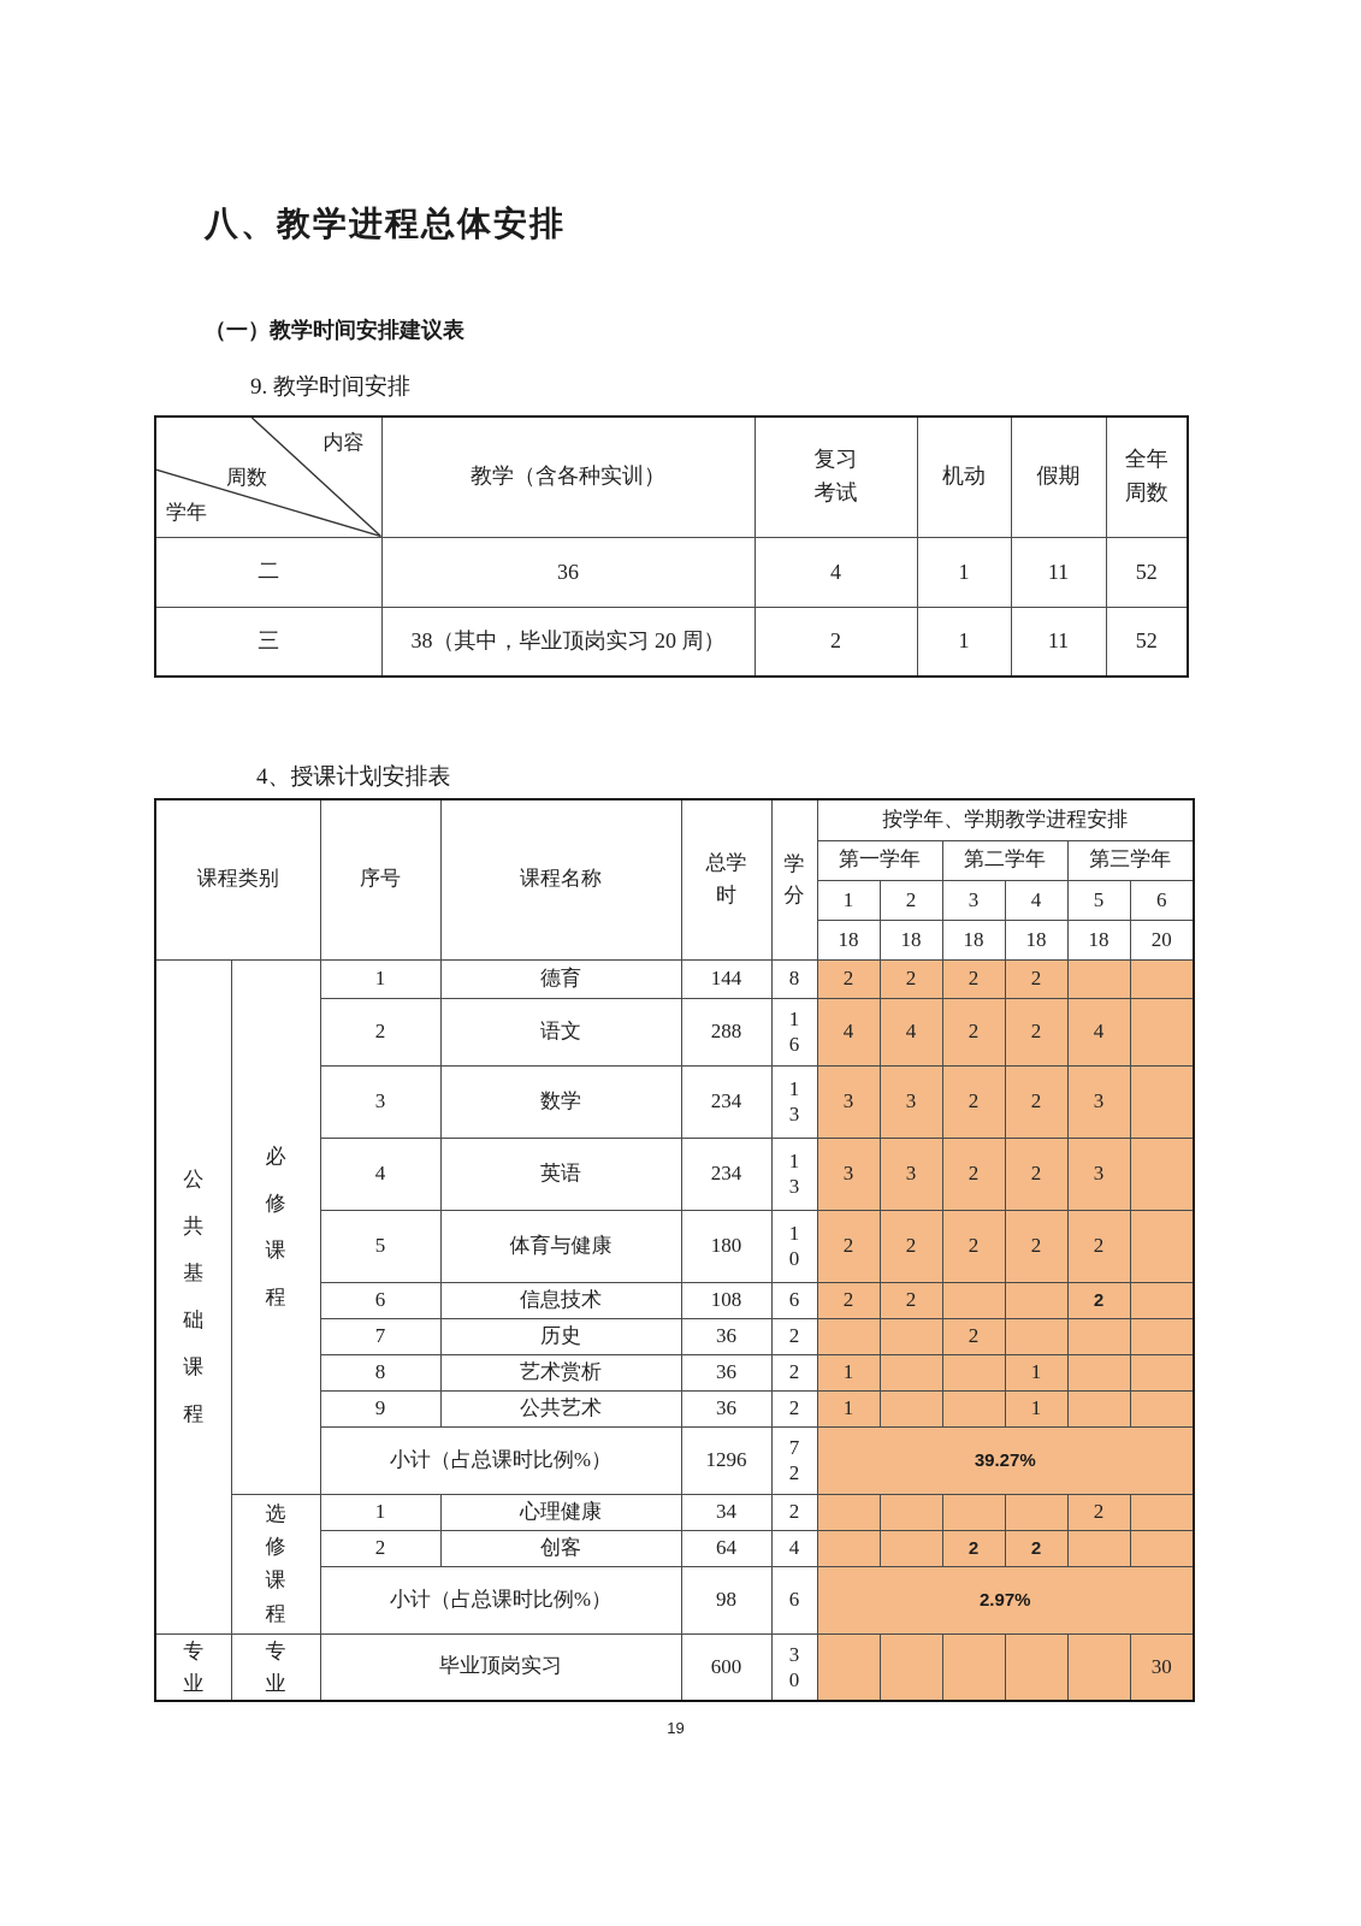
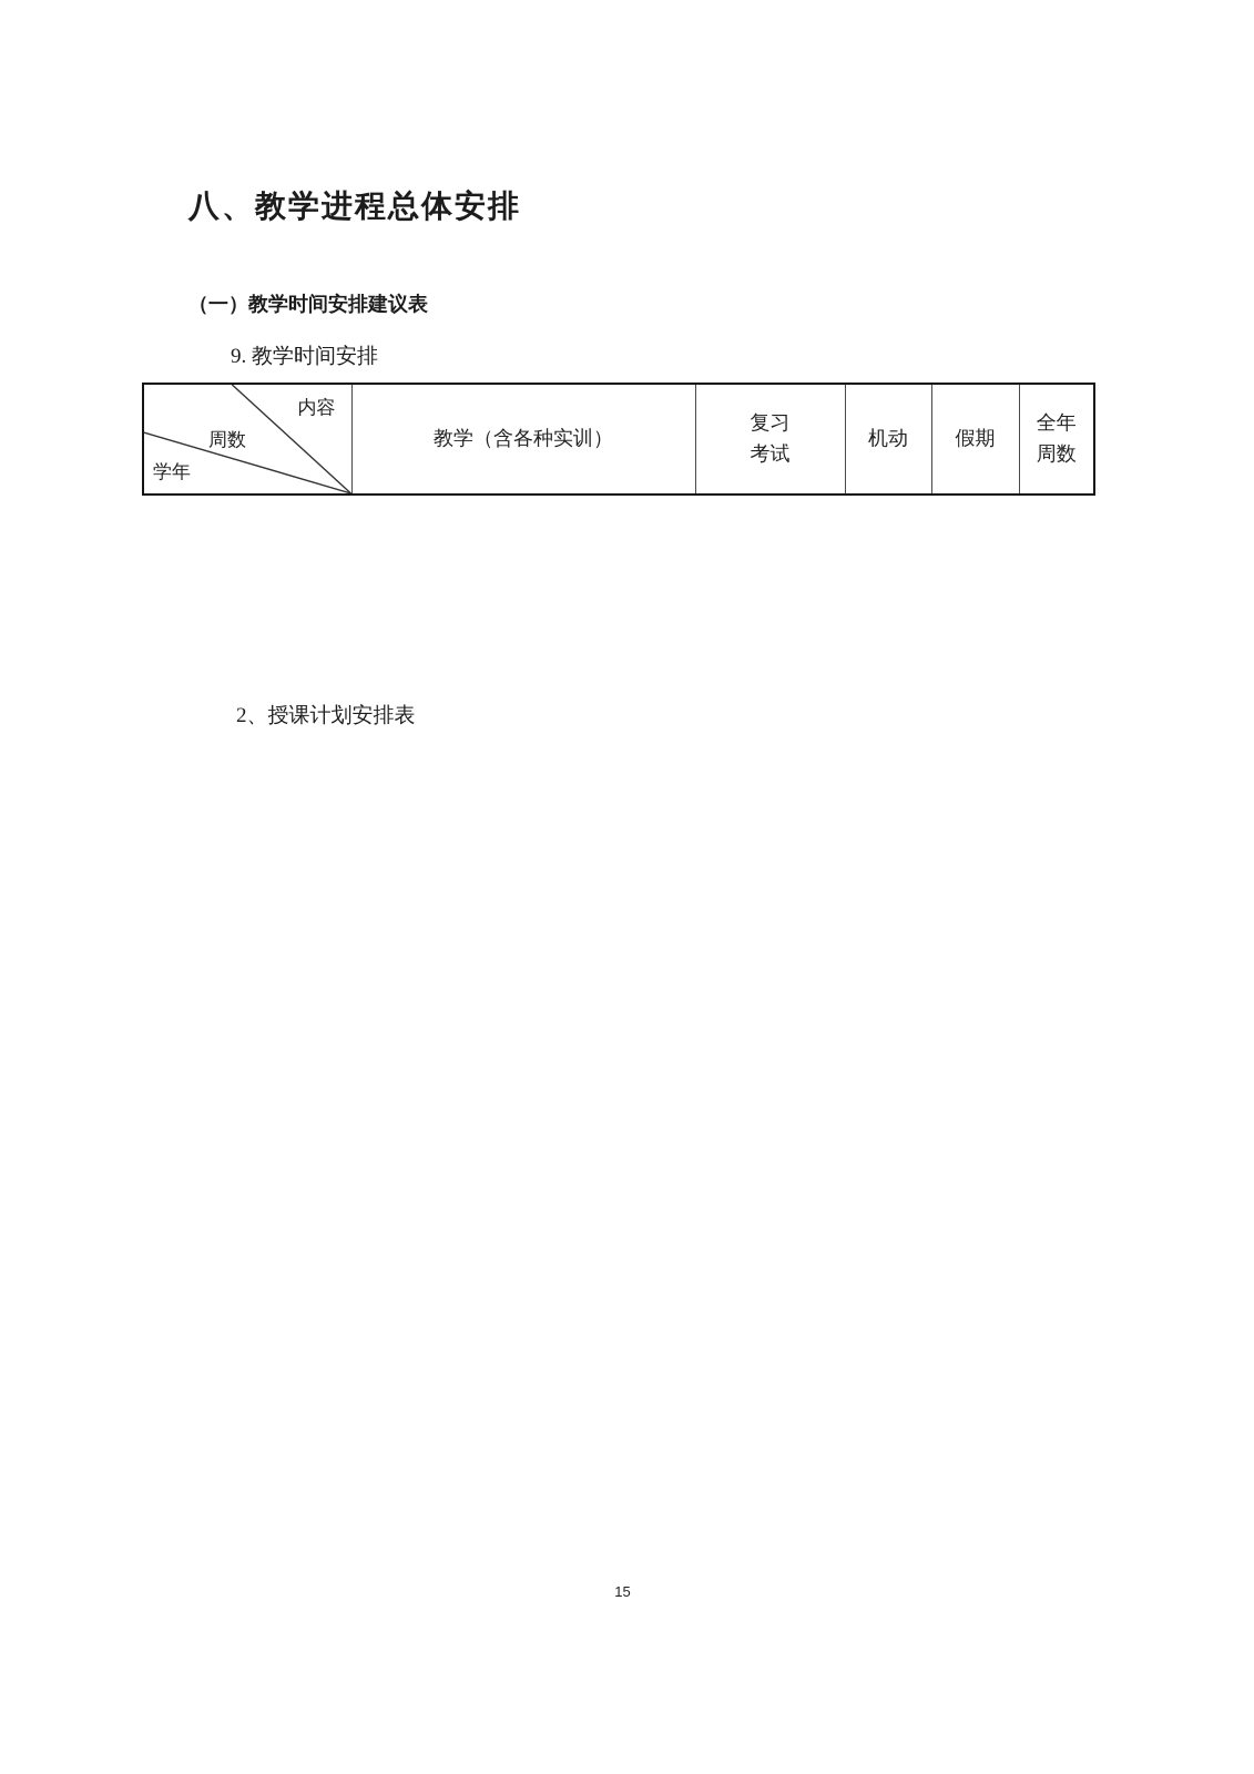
  八、教学进程总体安排
  （一）教学时间安排建议表
  9. 教学时间安排
  内容 周数 学年	教学（含各种实训）	复习考试	机动	假期	全年周数
- 二	36	4	1	11	52
- 三	38（其中，毕业顶岗实习 20 周）	2	1	11	52
- 4、授课计划安排表
+ 2、授课计划安排表
- 课程类别	序号	课程名称	总学时	学 分	按学年、学期教学进程安排
- 第一学年	第二学年	第三学年
- 1	2	3	4	5	6
- 18	18	18	18	18	20
- 公 共 基 础 课 程	必 修 课 程	1	德育	144	8	2	2	2	2
- 2	语文	288	1 6	4	4	2	2	4
- 3	数学	234	1 3	3	3	2	2	3
- 4	英语	234	1 3	3	3	2	2	3
- 5	体育与健康	180	1 0	2	2	2	2	2
- 6	信息技术	108	6	2	2			2
- 7	历史	36	2			2
- 8	艺术赏析	36	2	1			1
- 9	公共艺术	36	2	1			1
- 小计（占总课时比例%）	1296	7 2	39.27%
- 选 修 课 程	1	心理健康	34	2					2
- 2	创客	64	4			2	2
- 小计（占总课时比例%）	98	6	2.97%
- 专 业	专 业	毕业顶岗实习	600	3 0						30
- 19
+ 15
